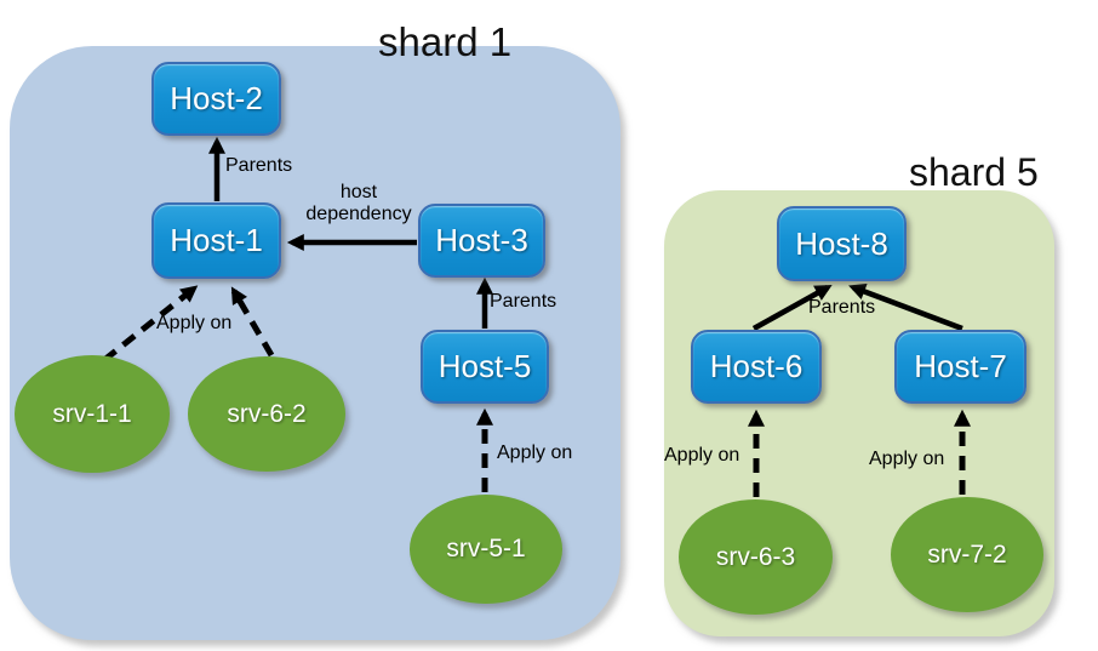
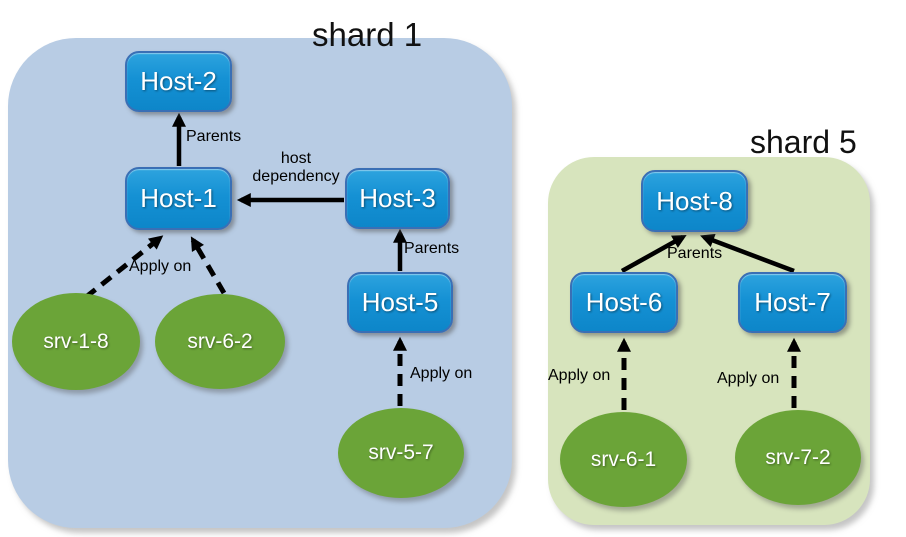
  shard 1
  shard 5
  Host-2
  Host-1
  Host-3
  Host-5
  Host-8
  Host-6
  Host-7
- srv-1-1
+ srv-1-8
  srv-6-2
- srv-5-1
+ srv-5-7
- srv-6-3
+ srv-6-1
  srv-7-2
  Parents
  host
  dependency
  Parents
  Apply on
  Apply on
  Parents
  Apply on
  Apply on
